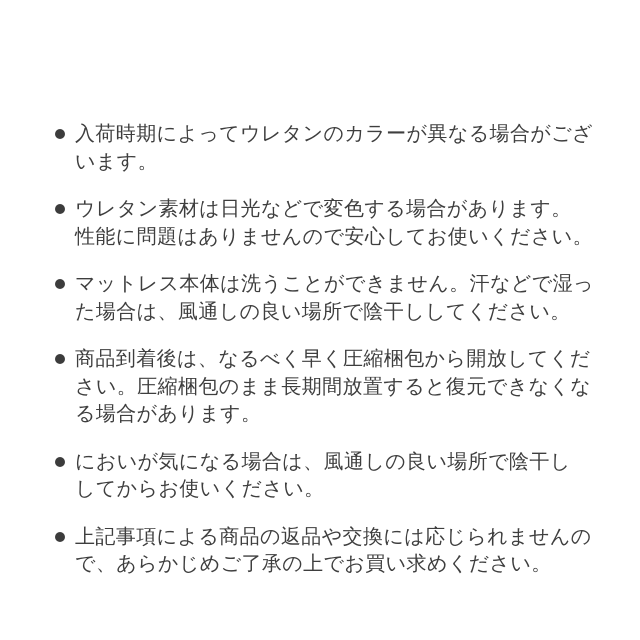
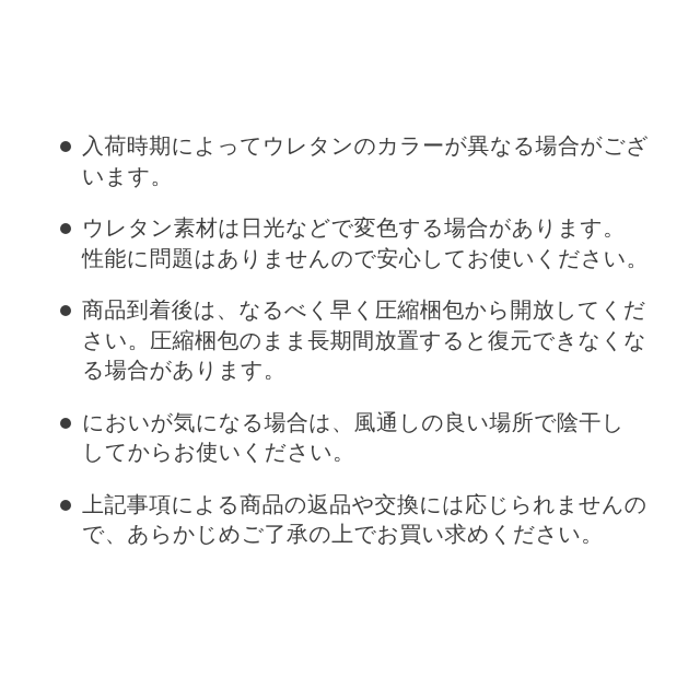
  入荷時期によってウレタンのカラーが異なる場合がござ
  います。
  ウレタン素材は日光などで変色する場合があります。
  性能に問題はありませんので安心してお使いください。
- マットレス本体は洗うことができません。汗などで湿っ
- た場合は、風通しの良い場所で陰干ししてください。
  商品到着後は、なるべく早く圧縮梱包から開放してくだ
  さい。圧縮梱包のまま長期間放置すると復元できなくな
  る場合があります。
  においが気になる場合は、風通しの良い場所で陰干し
  してからお使いください。
  上記事項による商品の返品や交換には応じられませんの
  で、あらかじめご了承の上でお買い求めください。
